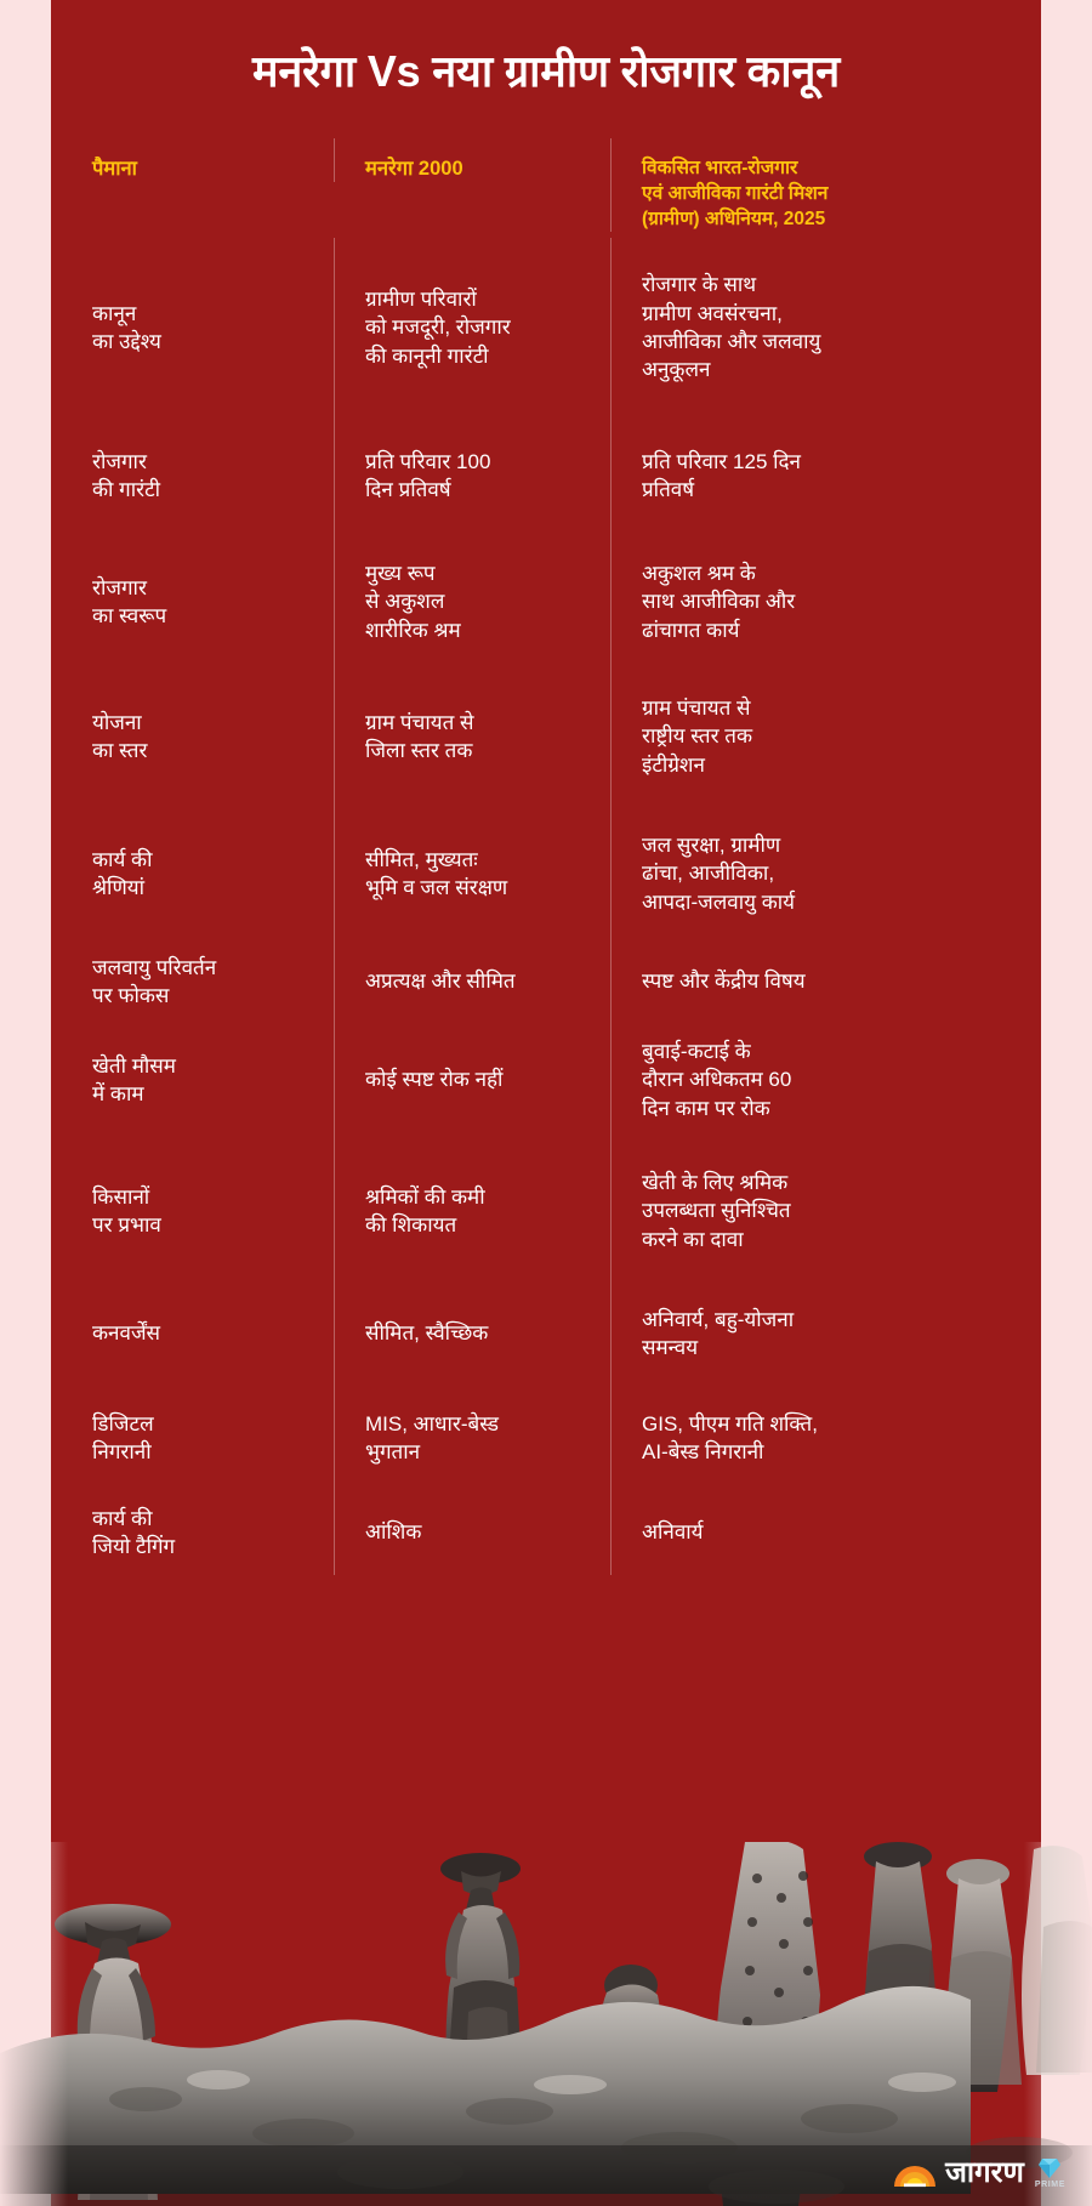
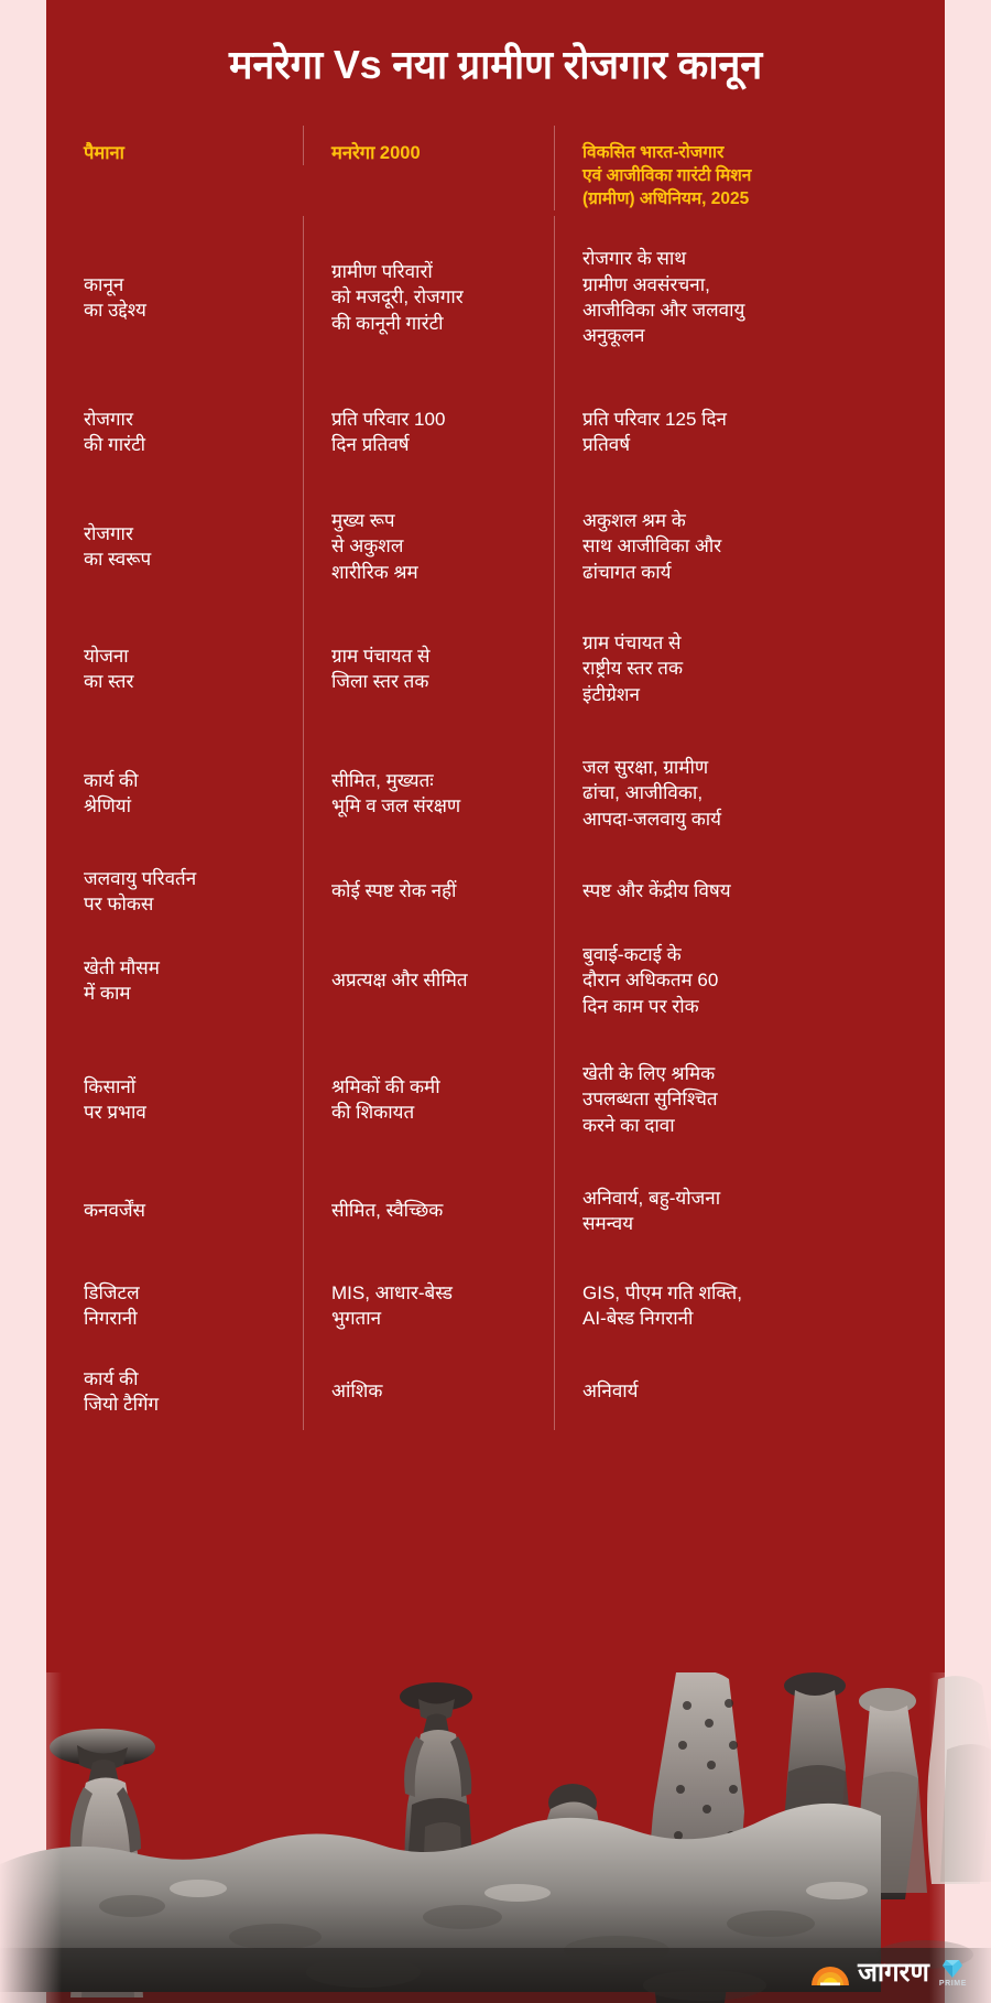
  मनरेगा Vs नया ग्रामीण रोजगार कानून
  पैमाना
  मनरेगा 2000
  विकसित भारत-रोजगार
  एवं आजीविका गारंटी मिशन
  (ग्रामीण) अधिनियम, 2025
  कानून
  का उद्देश्य
  ग्रामीण परिवारों
  को मजदूरी, रोजगार
  की कानूनी गारंटी
  रोजगार के साथ
  ग्रामीण अवसंरचना,
  आजीविका और जलवायु
  अनुकूलन
  रोजगार
  की गारंटी
  प्रति परिवार 100
  दिन प्रतिवर्ष
  प्रति परिवार 125 दिन
  प्रतिवर्ष
  रोजगार
  का स्वरूप
  मुख्य रूप
  से अकुशल
  शारीरिक श्रम
  अकुशल श्रम के
  साथ आजीविका और
  ढांचागत कार्य
  योजना
  का स्तर
  ग्राम पंचायत से
  जिला स्तर तक
  ग्राम पंचायत से
  राष्ट्रीय स्तर तक
  इंटीग्रेशन
  कार्य की
  श्रेणियां
  सीमित, मुख्यतः
  भूमि व जल संरक्षण
  जल सुरक्षा, ग्रामीण
  ढांचा, आजीविका,
  आपदा-जलवायु कार्य
  जलवायु परिवर्तन
  पर फोकस
- अप्रत्यक्ष और सीमित
+ कोई स्पष्ट रोक नहीं
  स्पष्ट और केंद्रीय विषय
  खेती मौसम
  में काम
- कोई स्पष्ट रोक नहीं
+ अप्रत्यक्ष और सीमित
  बुवाई-कटाई के
  दौरान अधिकतम 60
  दिन काम पर रोक
  किसानों
  पर प्रभाव
  श्रमिकों की कमी
  की शिकायत
  खेती के लिए श्रमिक
  उपलब्धता सुनिश्चित
  करने का दावा
  कनवर्जेंस
  सीमित, स्वैच्छिक
  अनिवार्य, बहु-योजना
  समन्वय
  डिजिटल
  निगरानी
  MIS, आधार-बेस्ड
  भुगतान
  GIS, पीएम गति शक्ति,
  AI-बेस्ड निगरानी
  कार्य की
  जियो टैगिंग
  आंशिक
  अनिवार्य
  जागरण
